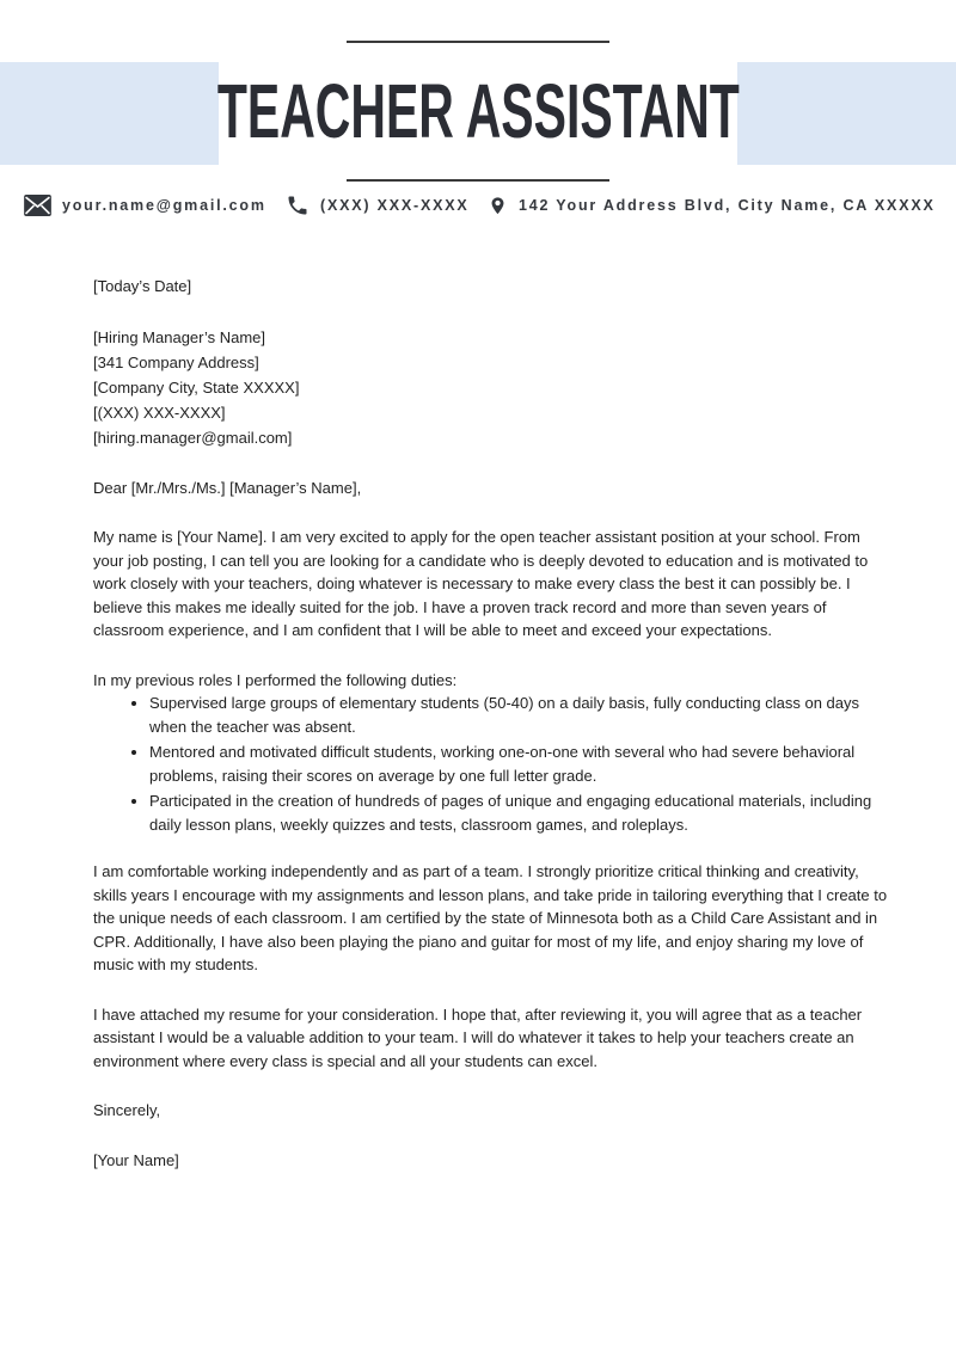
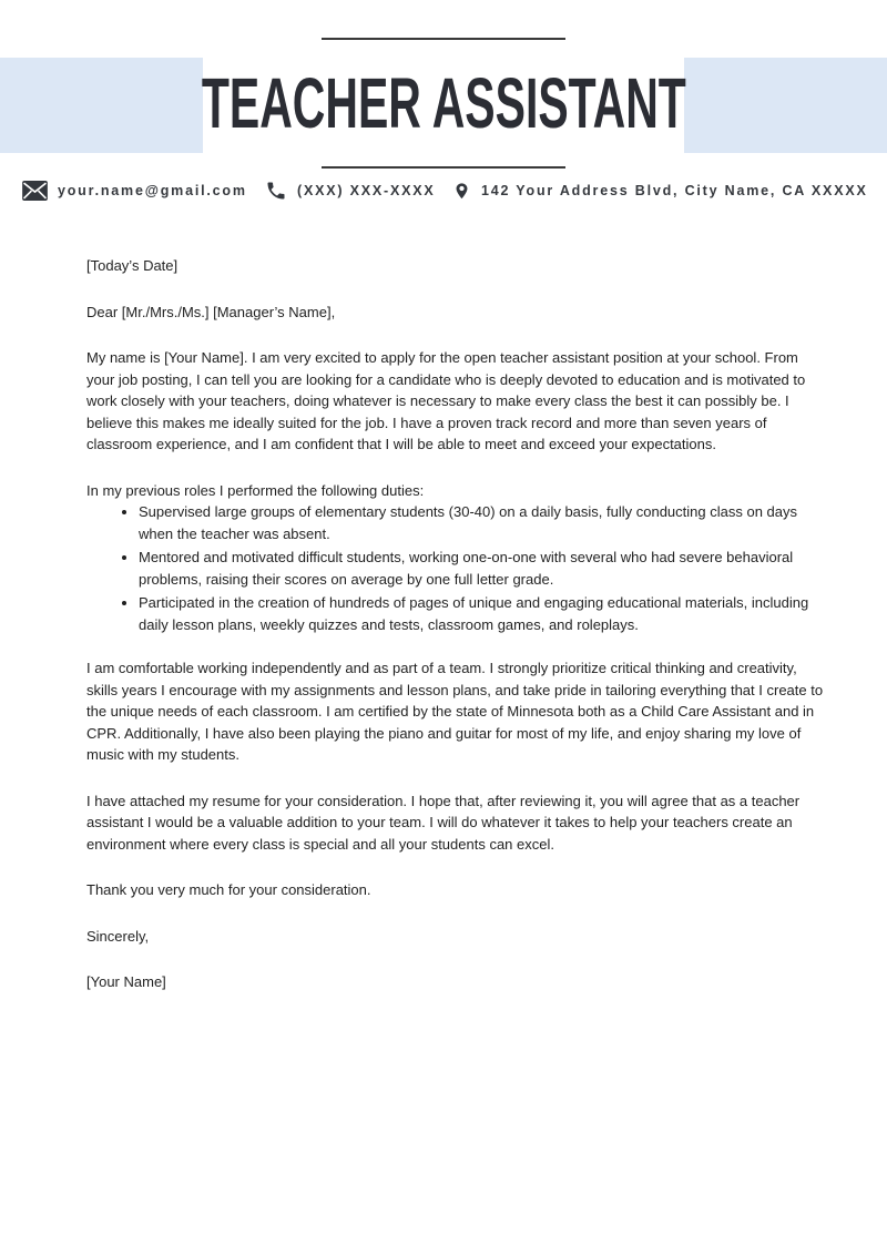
  TEACHER ASSISTANT
  your.name@gmail.com
  (XXX) XXX-XXXX
  142 Your Address Blvd, City Name, CA XXXXX
  [Today’s Date]
- [Hiring Manager’s Name]
- [341 Company Address]
- [Company City, State XXXXX]
- [(XXX) XXX-XXXX]
- [hiring.manager@gmail.com]
  Dear [Mr./Mrs./Ms.] [Manager’s Name],
  My name is [Your Name]. I am very excited to apply for the open teacher assistant position at your school. From your job posting, I can tell you are looking for a candidate who is deeply devoted to education and is motivated to work closely with your teachers, doing whatever is necessary to make every class the best it can possibly be. I believe this makes me ideally suited for the job. I have a proven track record and more than seven years of classroom experience, and I am confident that I will be able to meet and exceed your expectations.
  In my previous roles I performed the following duties:
- Supervised large groups of elementary students (50-40) on a daily basis, fully conducting class on days when the teacher was absent.
+ Supervised large groups of elementary students (30-40) on a daily basis, fully conducting class on days when the teacher was absent.
  Mentored and motivated difficult students, working one-on-one with several who had severe behavioral problems, raising their scores on average by one full letter grade.
  Participated in the creation of hundreds of pages of unique and engaging educational materials, including daily lesson plans, weekly quizzes and tests, classroom games, and roleplays.
  I am comfortable working independently and as part of a team. I strongly prioritize critical thinking and creativity, skills years I encourage with my assignments and lesson plans, and take pride in tailoring everything that I create to the unique needs of each classroom. I am certified by the state of Minnesota both as a Child Care Assistant and in CPR. Additionally, I have also been playing the piano and guitar for most of my life, and enjoy sharing my love of music with my students.
  I have attached my resume for your consideration. I hope that, after reviewing it, you will agree that as a teacher assistant I would be a valuable addition to your team. I will do whatever it takes to help your teachers create an environment where every class is special and all your students can excel.
+ Thank you very much for your consideration.
  Sincerely,
  [Your Name]
